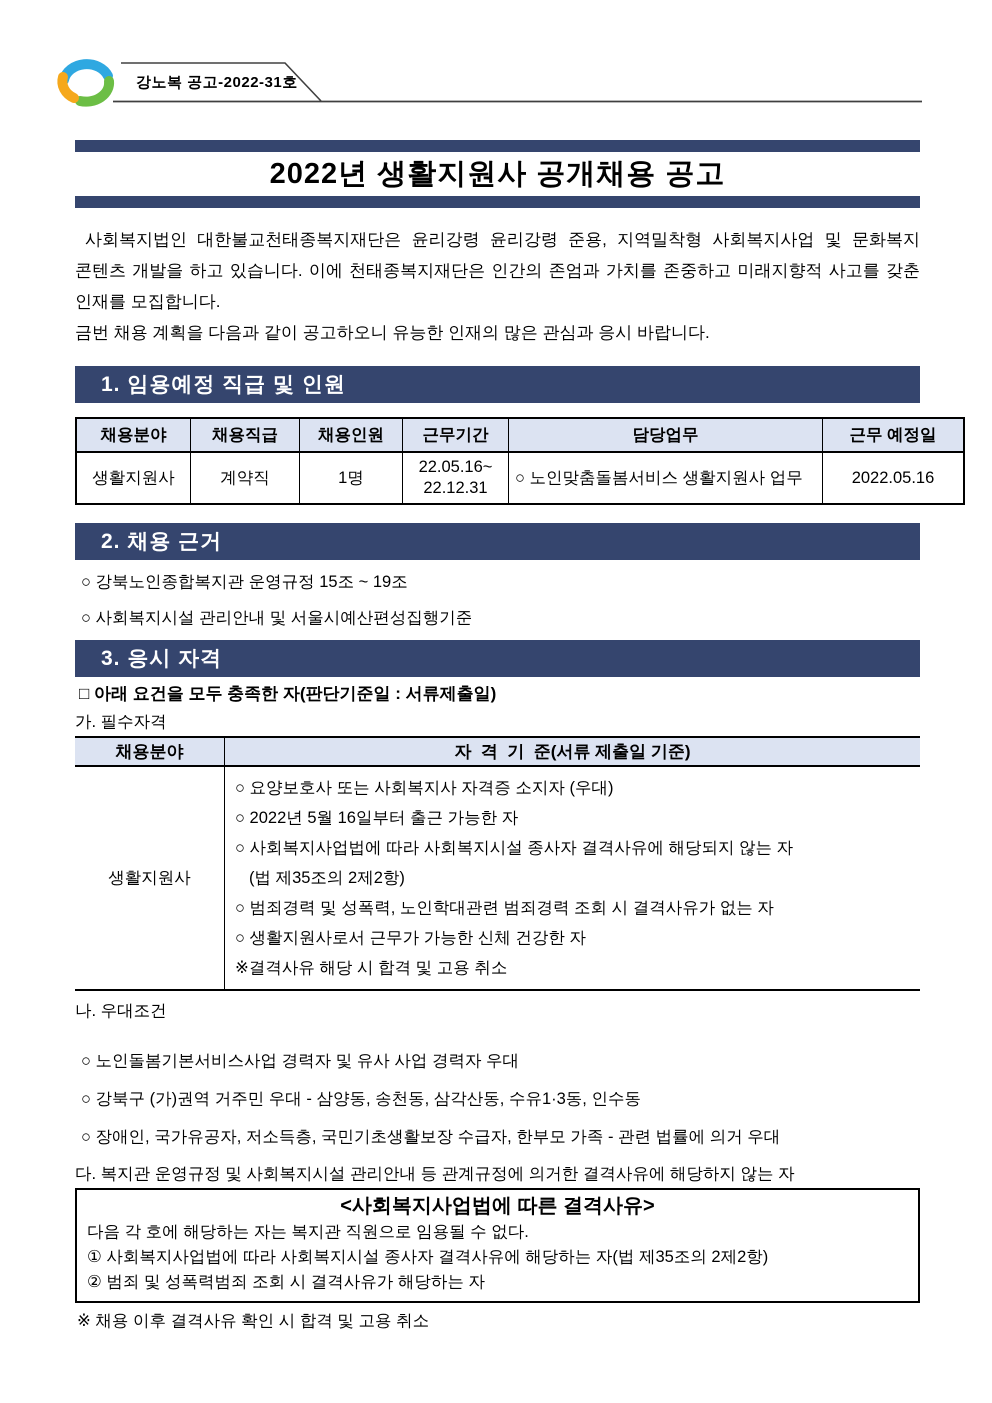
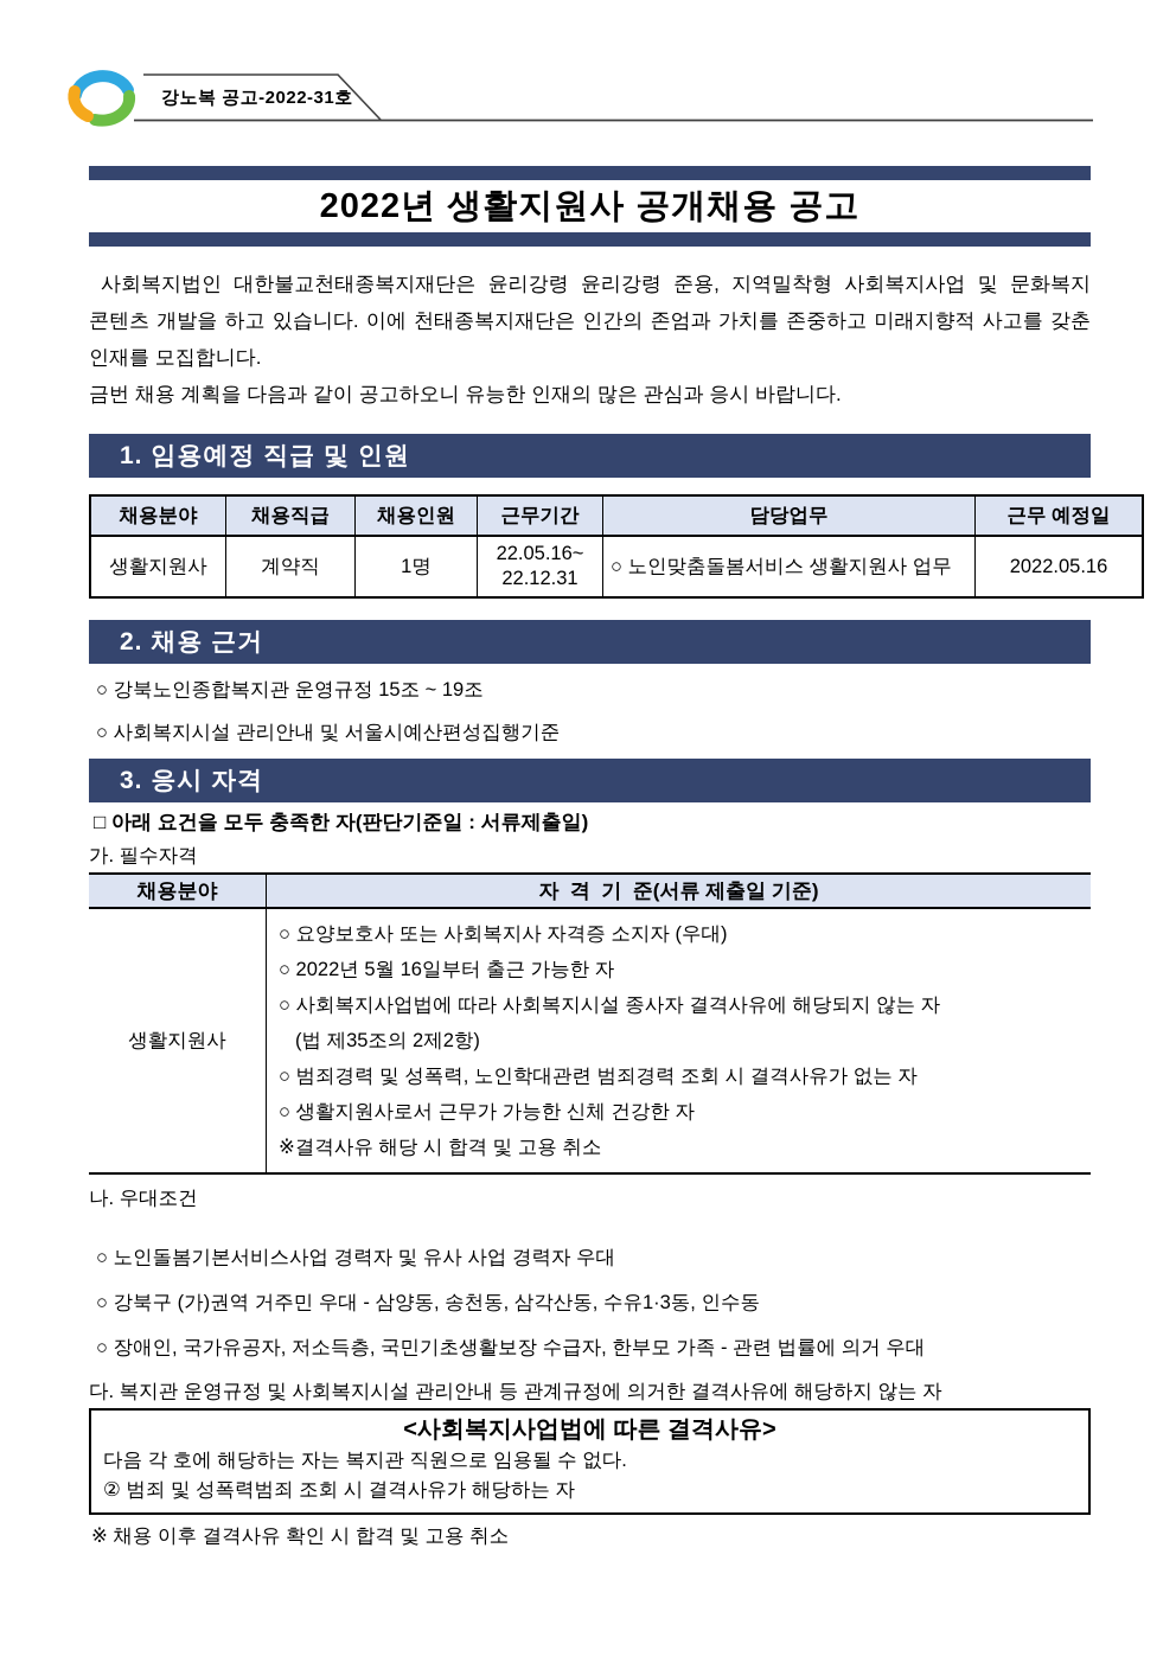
  강노복 공고-2022-31호
  2022년 생활지원사 공개채용 공고
  사회복지법인 대한불교천태종복지재단은 윤리강령 윤리강령 준용, 지역밀착형 사회복지사업 및 문화복지 콘텐츠 개발을 하고 있습니다. 이에 천태종복지재단은 인간의 존엄과 가치를 존중하고 미래지향적 사고를 갖춘 인재를 모집합니다.
  금번 채용 계획을 다음과 같이 공고하오니 유능한 인재의 많은 관심과 응시 바랍니다.
  1. 임용예정 직급 및 인원
  채용분야	채용직급	채용인원	근무기간	담당업무	근무 예정일
  생활지원사	계약직	1명	22.05.16~ 22.12.31	○ 노인맞춤돌봄서비스 생활지원사 업무	2022.05.16
  2. 채용 근거
  ○ 강북노인종합복지관 운영규정 15조 ~ 19조
  ○ 사회복지시설 관리안내 및 서울시예산편성집행기준
  3. 응시 자격
  □ 아래 요건을 모두 충족한 자(판단기준일 : 서류제출일)
  가. 필수자격
  채용분야
  자 격 기 준(서류 제출일 기준)
  생활지원사
  ○ 요양보호사 또는 사회복지사 자격증 소지자 (우대)
  ○ 2022년 5월 16일부터 출근 가능한 자
  ○ 사회복지사업법에 따라 사회복지시설 종사자 결격사유에 해당되지 않는 자
  (법 제35조의 2제2항)
  ○ 범죄경력 및 성폭력, 노인학대관련 범죄경력 조회 시 결격사유가 없는 자
  ○ 생활지원사로서 근무가 가능한 신체 건강한 자
  ※결격사유 해당 시 합격 및 고용 취소
  나. 우대조건
  ○ 노인돌봄기본서비스사업 경력자 및 유사 사업 경력자 우대
  ○ 강북구 (가)권역 거주민 우대 - 삼양동, 송천동, 삼각산동, 수유1·3동, 인수동
  ○ 장애인, 국가유공자, 저소득층, 국민기초생활보장 수급자, 한부모 가족 - 관련 법률에 의거 우대
  다. 복지관 운영규정 및 사회복지시설 관리안내 등 관계규정에 의거한 결격사유에 해당하지 않는 자
  <사회복지사업법에 따른 결격사유>
  다음 각 호에 해당하는 자는 복지관 직원으로 임용될 수 없다.
- ① 사회복지사업법에 따라 사회복지시설 종사자 결격사유에 해당하는 자(법 제35조의 2제2항)
  ② 범죄 및 성폭력범죄 조회 시 결격사유가 해당하는 자
  ※ 채용 이후 결격사유 확인 시 합격 및 고용 취소
